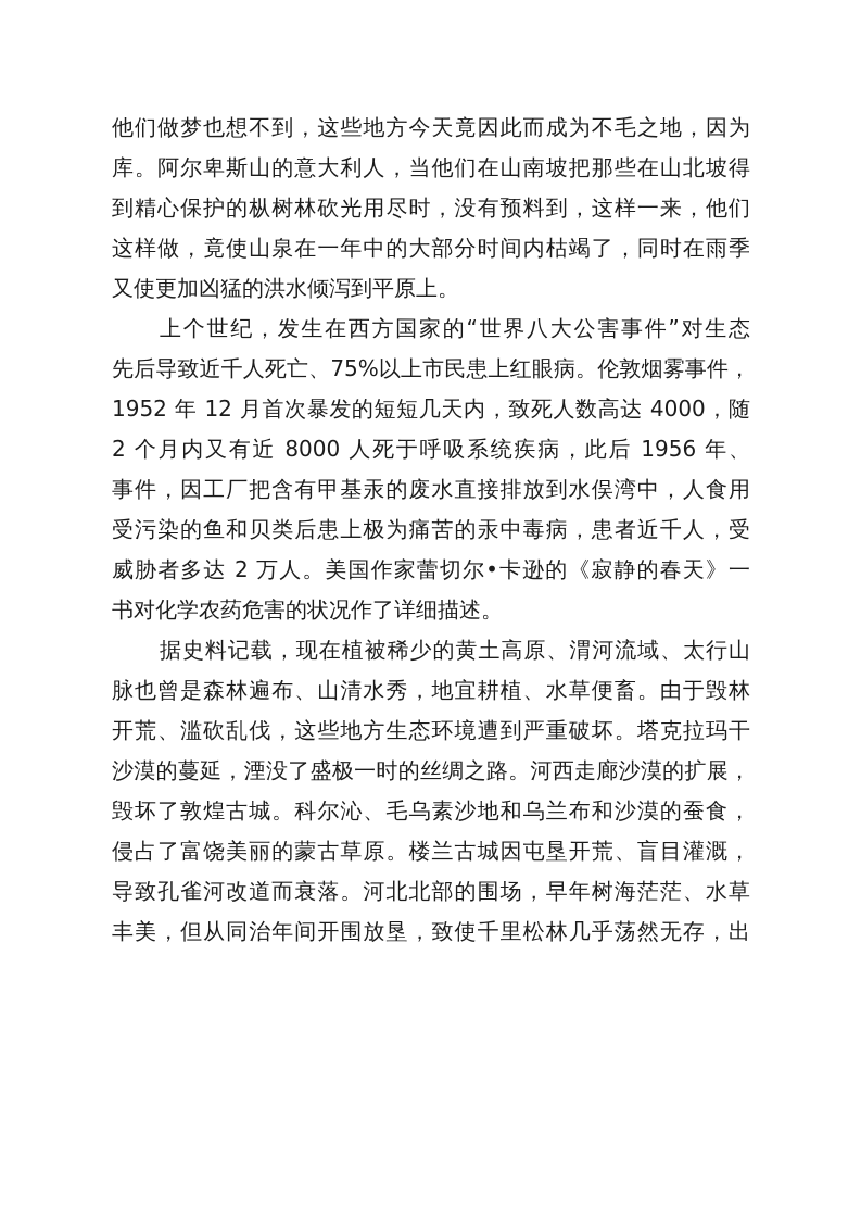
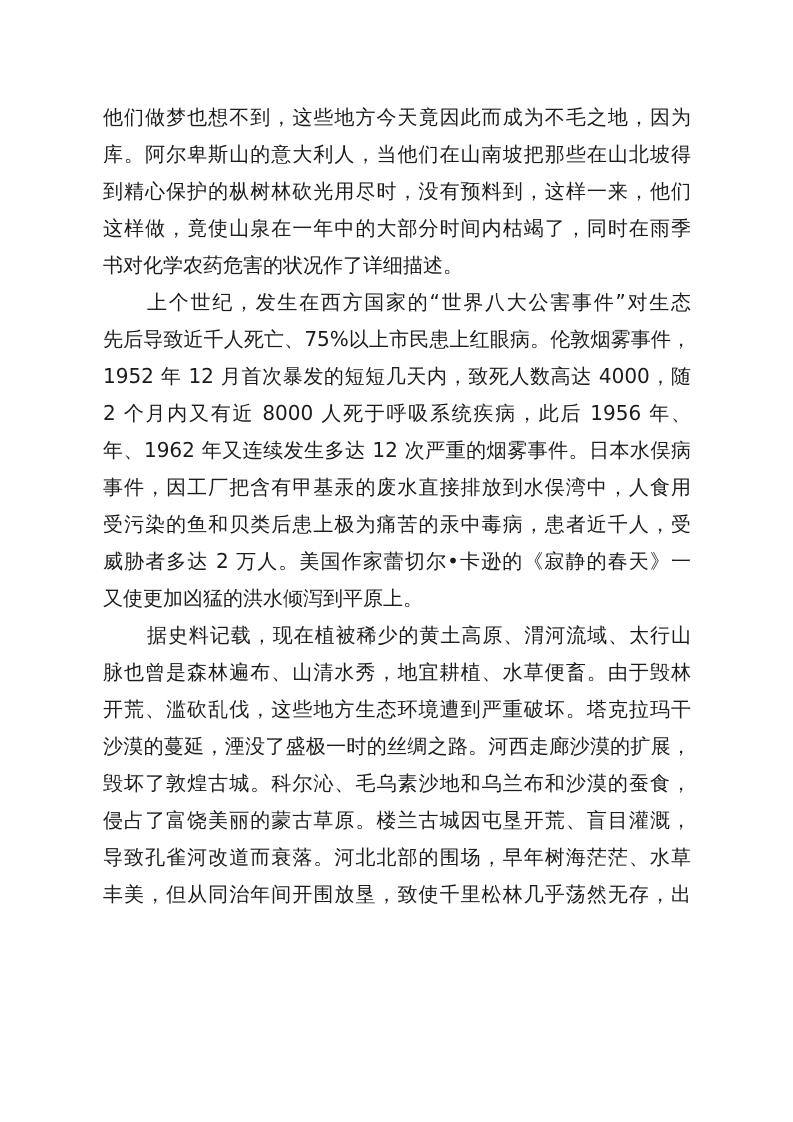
  他们做梦也想不到，这些地方今天竟因此而成为不毛之地，因为
  库。阿尔卑斯山的意大利人，当他们在山南坡把那些在山北坡得
  到精心保护的枞树林砍光用尽时，没有预料到，这样一来，他们
  这样做，竟使山泉在一年中的大部分时间内枯竭了，同时在雨季
- 又使更加凶猛的洪水倾泻到平原上。
+ 书对化学农药危害的状况作了详细描述。
  上个世纪，发生在西方国家的“世界八大公害事件”对生态
  先后导致近千人死亡、75%以上市民患上红眼病。伦敦烟雾事件，
  1952 年 12 月首次暴发的短短几天内，致死人数高达 4000，随
  2 个月内又有近 8000 人死于呼吸系统疾病，此后 1956 年、
+ 年、1962 年又连续发生多达 12 次严重的烟雾事件。日本水俣病
  事件，因工厂把含有甲基汞的废水直接排放到水俣湾中，人食用
  受污染的鱼和贝类后患上极为痛苦的汞中毒病，患者近千人，受
  威胁者多达 2 万人。美国作家蕾切尔•卡逊的《寂静的春天》一
- 书对化学农药危害的状况作了详细描述。
+ 又使更加凶猛的洪水倾泻到平原上。
  据史料记载，现在植被稀少的黄土高原、渭河流域、太行山
  脉也曾是森林遍布、山清水秀，地宜耕植、水草便畜。由于毁林
  开荒、滥砍乱伐，这些地方生态环境遭到严重破坏。塔克拉玛干
  沙漠的蔓延，湮没了盛极一时的丝绸之路。河西走廊沙漠的扩展，
  毁坏了敦煌古城。科尔沁、毛乌素沙地和乌兰布和沙漠的蚕食，
  侵占了富饶美丽的蒙古草原。楼兰古城因屯垦开荒、盲目灌溉，
  导致孔雀河改道而衰落。河北北部的围场，早年树海茫茫、水草
  丰美，但从同治年间开围放垦，致使千里松林几乎荡然无存，出
